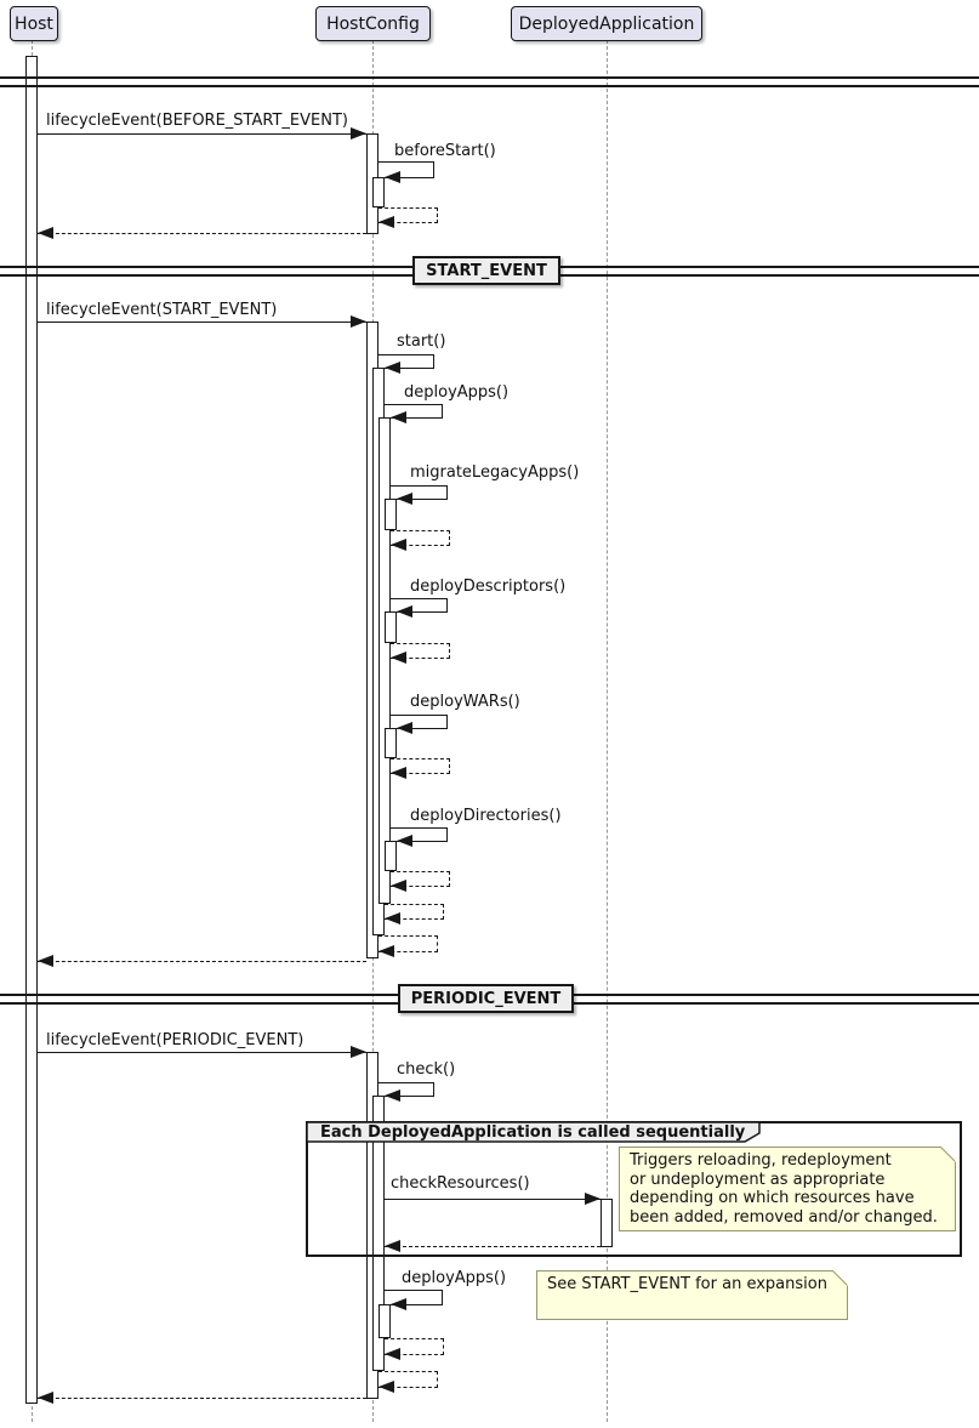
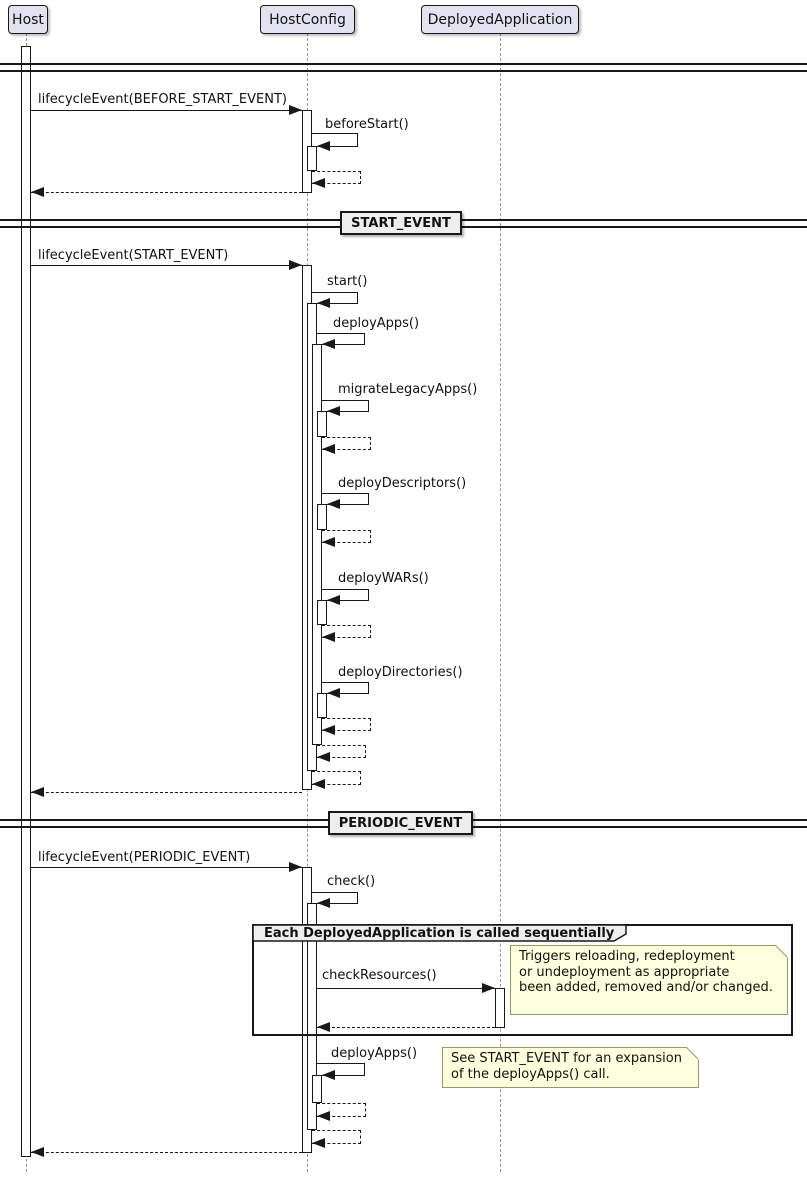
  START_EVENT
  PERIODIC_EVENT
  Host
  HostConfig
  DeployedApplication
  lifecycleEvent(BEFORE_START_EVENT)
  beforeStart()
  lifecycleEvent(START_EVENT)
  start()
  deployApps()
  migrateLegacyApps()
  deployDescriptors()
  deployWARs()
  deployDirectories()
  lifecycleEvent(PERIODIC_EVENT)
  check()
  Each DeployedApplication is called sequentially
  checkResources()
  Triggers reloading, redeployment
  or undeployment as appropriate
- depending on which resources have
  been added, removed and/or changed.
  deployApps()
  See START_EVENT for an expansion
+ of the deployApps() call.
